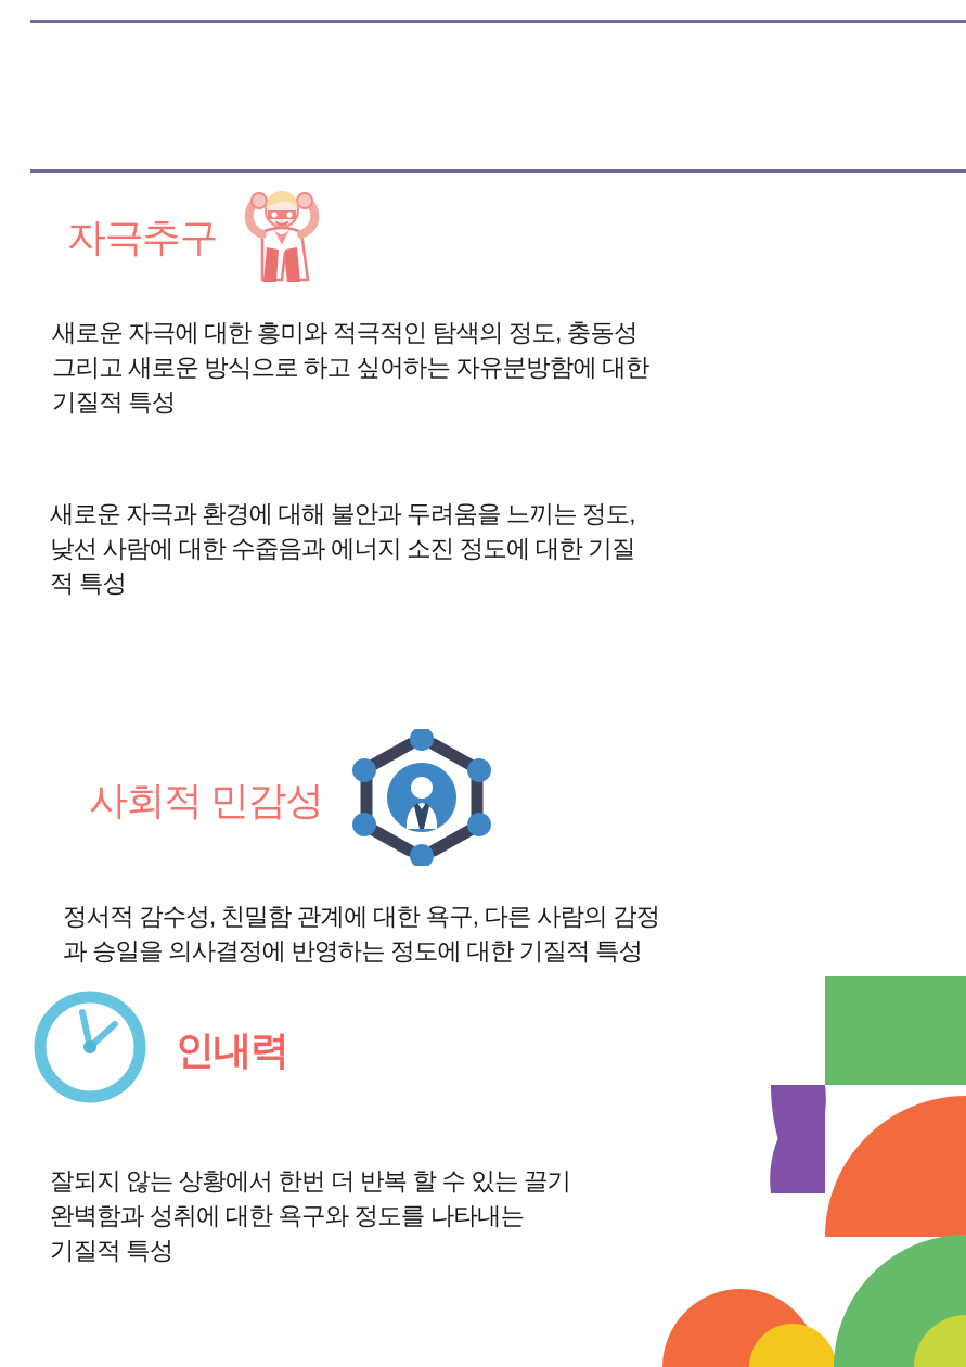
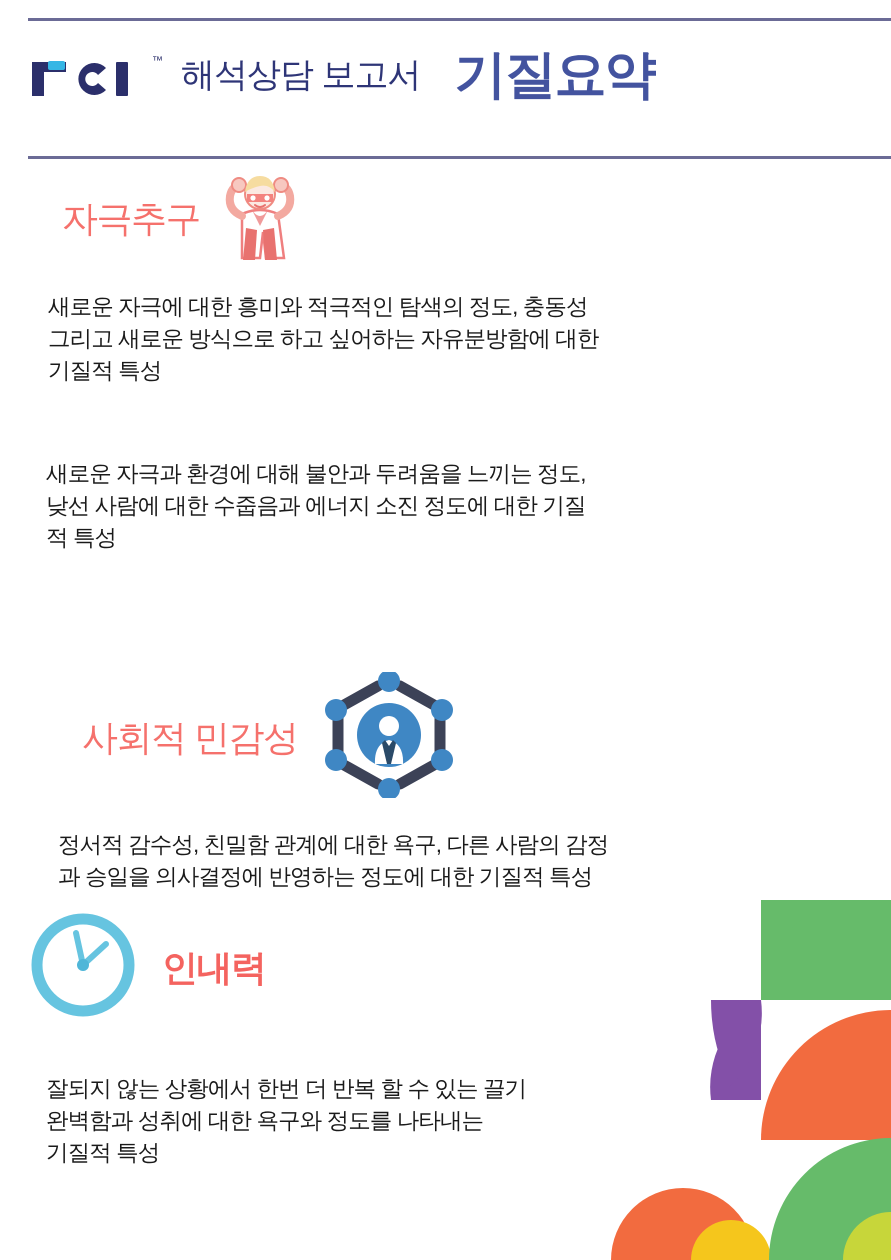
+ ™
+ 해석상담 보고서
+ 기질요약
  자극추구
  새로운 자극에 대한 흥미와 적극적인 탐색의 정도, 충동성
  그리고 새로운 방식으로 하고 싶어하는 자유분방함에 대한
  기질적 특성
  새로운 자극과 환경에 대해 불안과 두려움을 느끼는 정도,
  낮선 사람에 대한 수줍음과 에너지 소진 정도에 대한 기질
  적 특성
  사회적 민감성
  정서적 감수성, 친밀함 관계에 대한 욕구, 다른 사람의 감정
  과 승일을 의사결정에 반영하는 정도에 대한 기질적 특성
  인내력
  잘되지 않는 상황에서 한번 더 반복 할 수 있는 끌기
  완벽함과 성취에 대한 욕구와 정도를 나타내는
  기질적 특성
